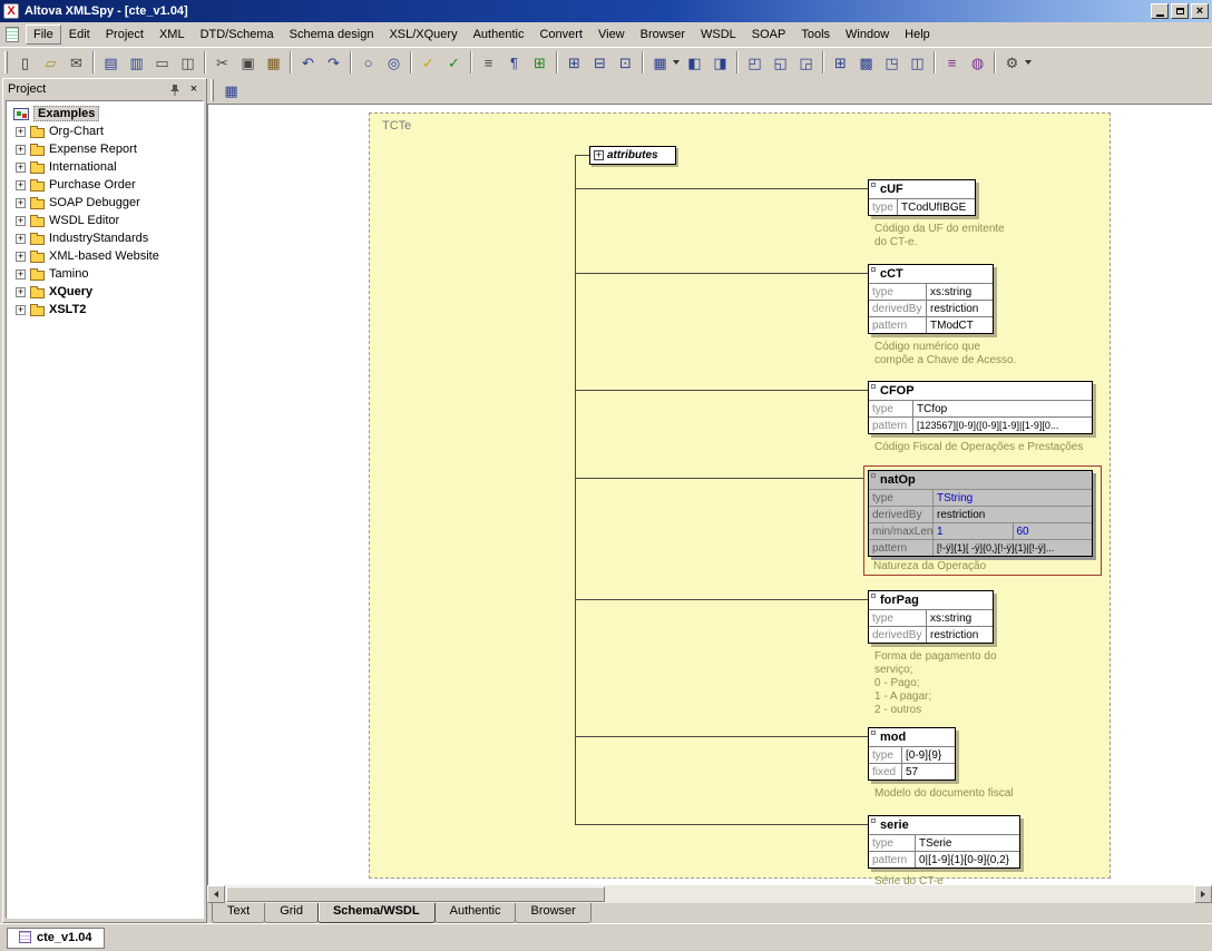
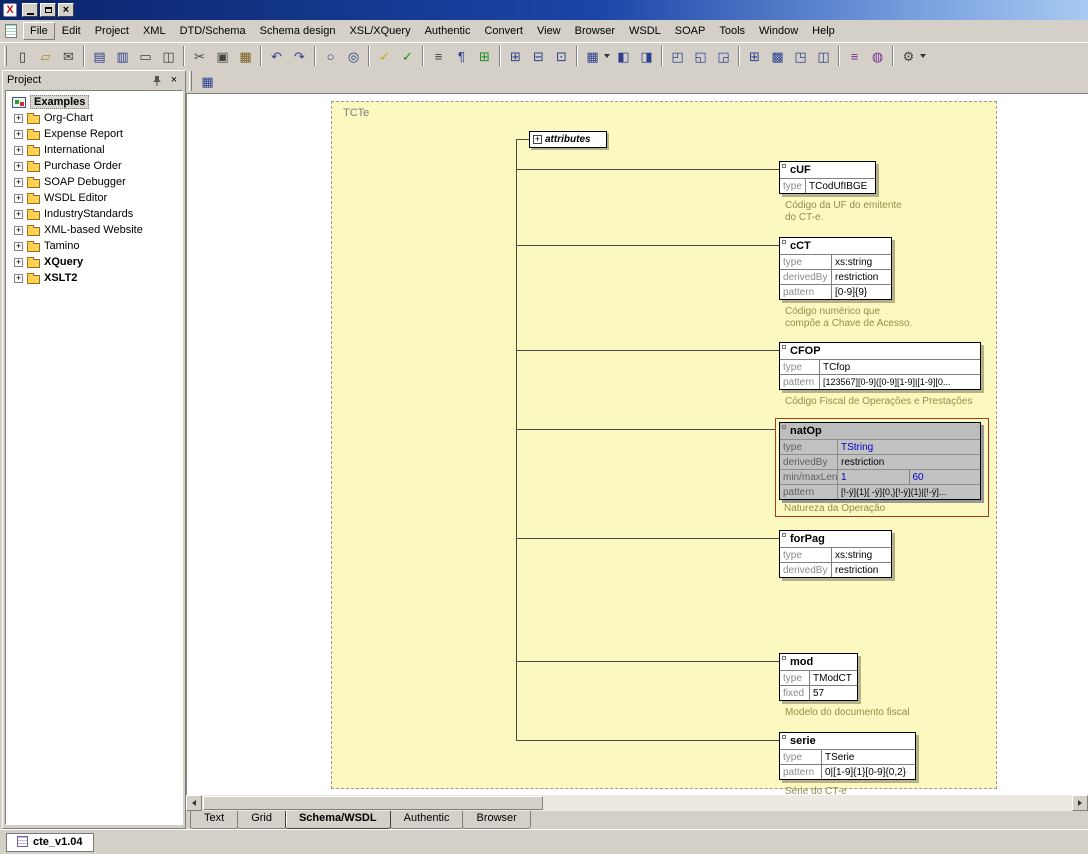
  X
- Altova XMLSpy - [cte_v1.04]
  ×
  File
  Edit
  Project
  XML
  DTD/Schema
  Schema design
  XSL/XQuery
  Authentic
  Convert
  View
  Browser
  WSDL
  SOAP
  Tools
  Window
  Help
  ▯
  ▱
  ✉
  ▤
  ▥
  ▭
  ◫
  ✂
  ▣
  ▦
  ↶
  ↷
  ○
  ◎
  ✓
  ✓
  ≡
  ¶
  ⊞
  ⊞
  ⊟
  ⊡
  ▦
  ◧
  ◨
  ◰
  ◱
  ◲
  ⊞
  ▩
  ◳
  ◫
  ≡
  ◍
  ⚙
  ▦
  Project
  ×
  Examples
  +
  Org-Chart
  +
  Expense Report
  +
  International
  +
  Purchase Order
  +
  SOAP Debugger
  +
  WSDL Editor
  +
  IndustryStandards
  +
  XML-based Website
  +
  Tamino
  +
  XQuery
  +
  XSLT2
  TCTe
  +
  attributes
  cUF
  type
  TCodUfIBGE
  Código da UF do emitente
  do CT-e.
  cCT
  type
  xs:string
  derivedBy
  restriction
  pattern
- TModCT
+ [0-9]{9}
  Código numérico que
  compõe a Chave de Acesso.
  CFOP
  type
  TCfop
  pattern
  [123567][0-9]([0-9][1-9]|[1-9][0...
  Código Fiscal de Operações e Prestações
  natOp
  type
  TString
  derivedBy
  restriction
  min/maxLen
  1
  60
  pattern
  [!-ÿ]{1}[ -ÿ]{0,}[!-ÿ]{1}|[!-ÿ]...
  Natureza da Operação
  forPag
  type
  xs:string
  derivedBy
  restriction
- Forma de pagamento do
- serviço;
- 0 - Pago;
- 1 - A pagar;
- 2 - outros
  mod
  type
- [0-9]{9}
+ TModCT
  fixed
  57
  Modelo do documento fiscal
  serie
  type
  TSerie
  pattern
  0|[1-9]{1}[0-9]{0,2}
  Série do CT-e
  Text
  Grid
  Schema/WSDL
  Authentic
  Browser
  cte_v1.04
